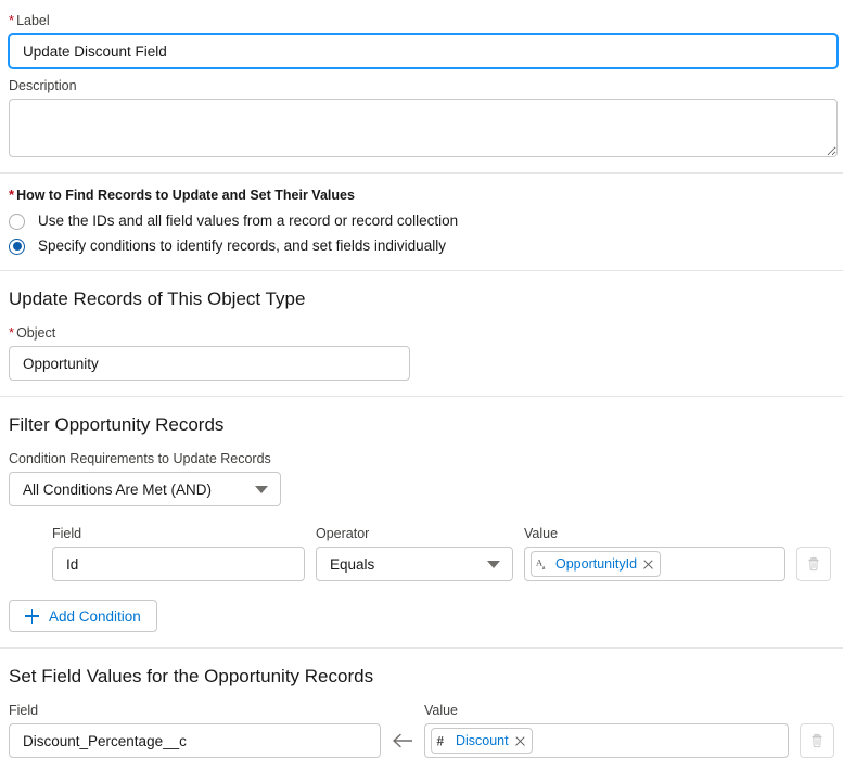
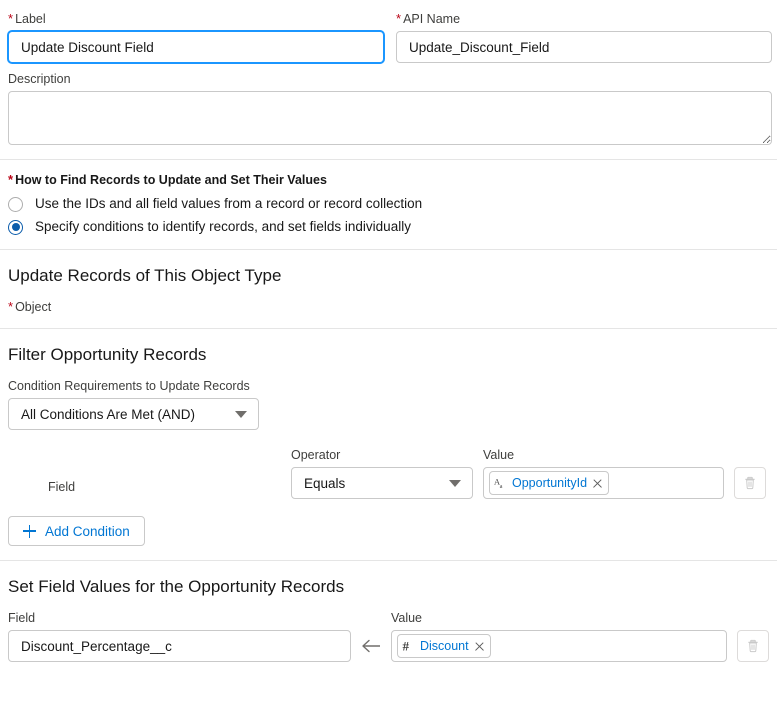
  * Label
  Update Discount Field
+ * API Name
+ Update_Discount_Field
  Description
  * How to Find Records to Update and Set Their Values
  Use the IDs and all field values from a record or record collection
  Specify conditions to identify records, and set fields individually
  Update Records of This Object Type
  * Object
- Opportunity
  Filter Opportunity Records
  Condition Requirements to Update Records
  All Conditions Are Met (AND)
  Field
- Id
  Operator
  Equals
  Value
  A
  OpportunityId
  Add Condition
  Set Field Values for the Opportunity Records
  Field
  Discount_Percentage__c
  Value
  #
  Discount
